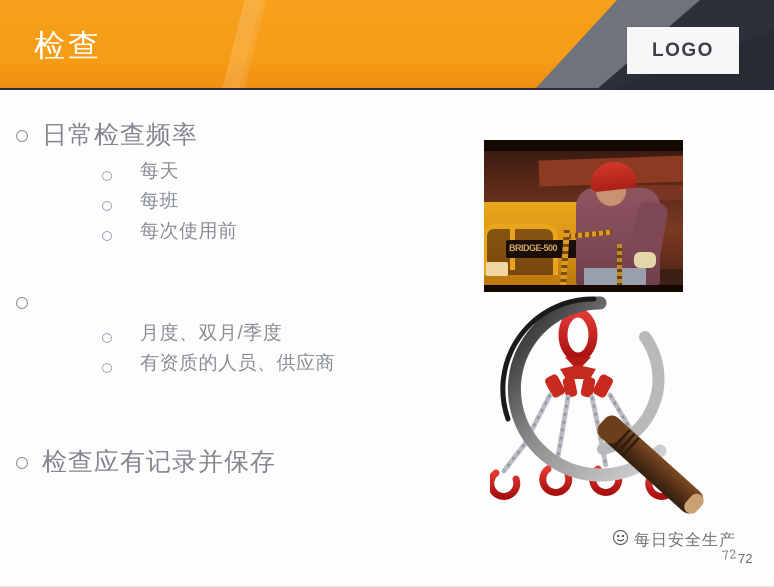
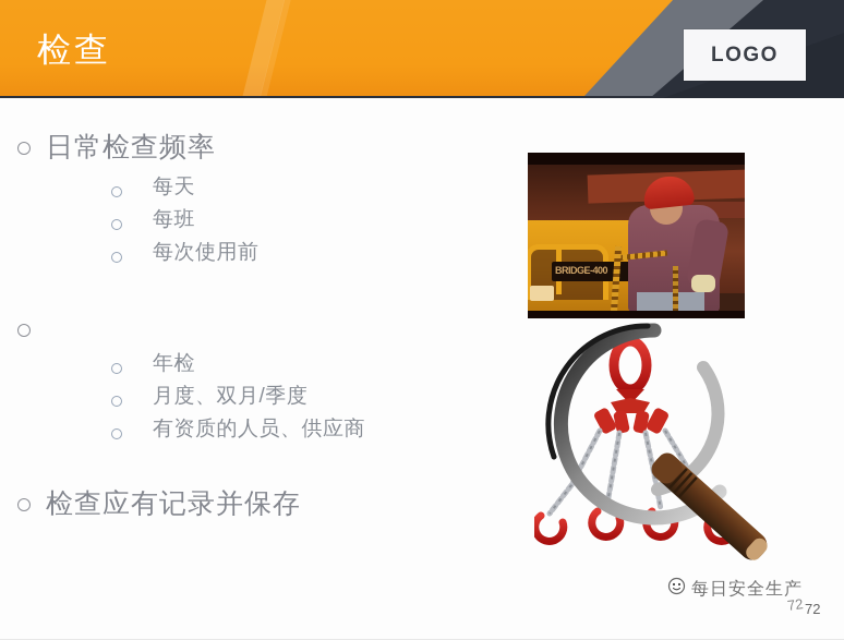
  检查
  LOGO
  日常检查频率
  每天
  每班
  每次使用前
+ 年检
  月度、双月/季度
  有资质的人员、供应商
  检查应有记录并保存
- BRIDGE-500
+ BRIDGE-400
  每日安全生产
  72
